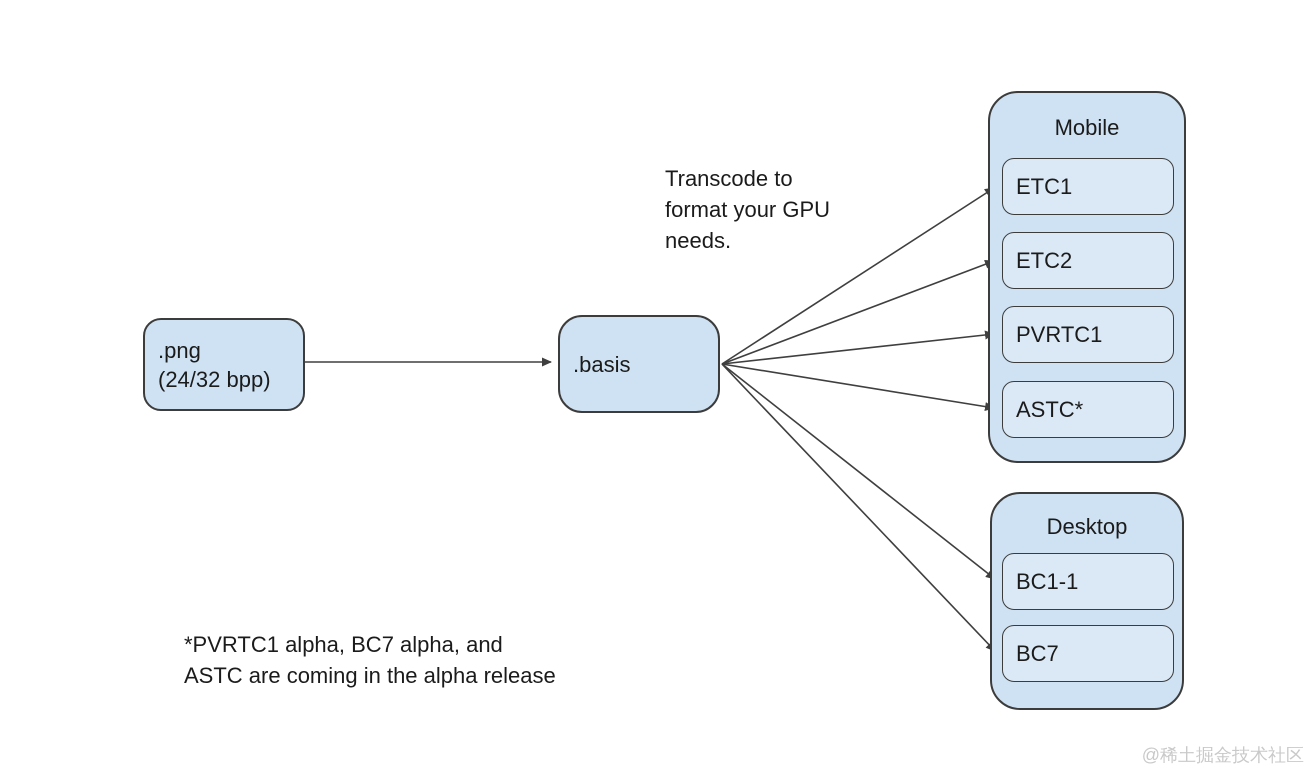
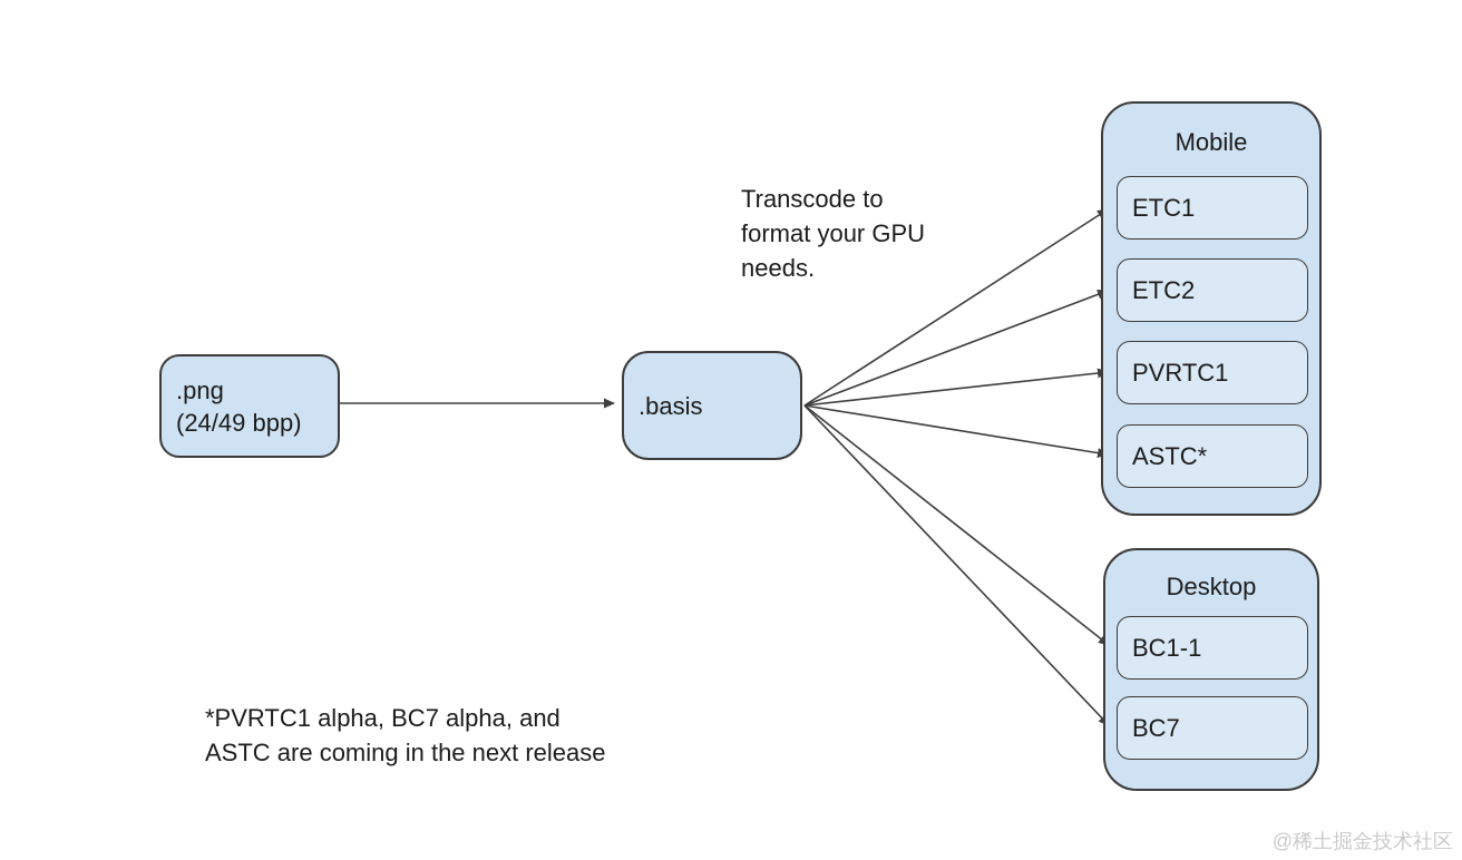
  .png
- (24/32 bpp)
+ (24/49 bpp)
  .basis
  Transcode to
  format your GPU
  needs.
  Mobile
  ETC1
  ETC2
  PVRTC1
  ASTC*
  Desktop
  BC1-1
  BC7
  *PVRTC1 alpha, BC7 alpha, and
- ASTC are coming in the alpha release
+ ASTC are coming in the next release
  @稀土掘金技术社区
